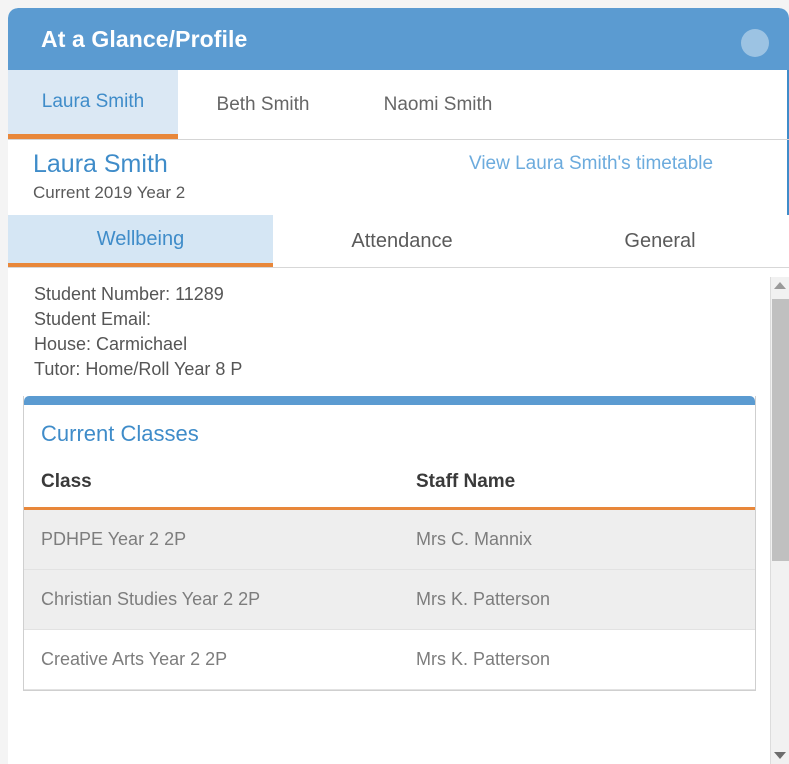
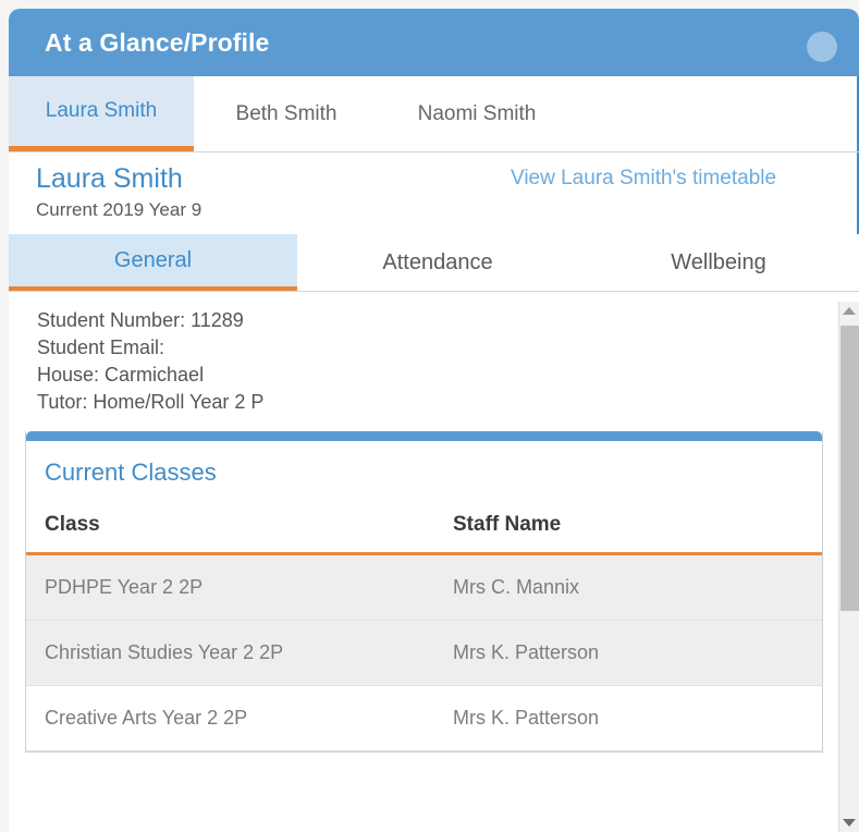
  At a Glance/Profile
  Laura Smith
  Beth Smith
  Naomi Smith
  Laura Smith
- Current 2019 Year 2
+ Current 2019 Year 9
  View Laura Smith's timetable
- Wellbeing
+ General
  Attendance
- General
+ Wellbeing
  Student Number: 11289
  Student Email:
  House: Carmichael
- Tutor: Home/Roll Year 8 P
+ Tutor: Home/Roll Year 2 P
  Current Classes
  Class	Staff Name
  PDHPE Year 2 2P	Mrs C. Mannix
  Christian Studies Year 2 2P	Mrs K. Patterson
  Creative Arts Year 2 2P	Mrs K. Patterson
